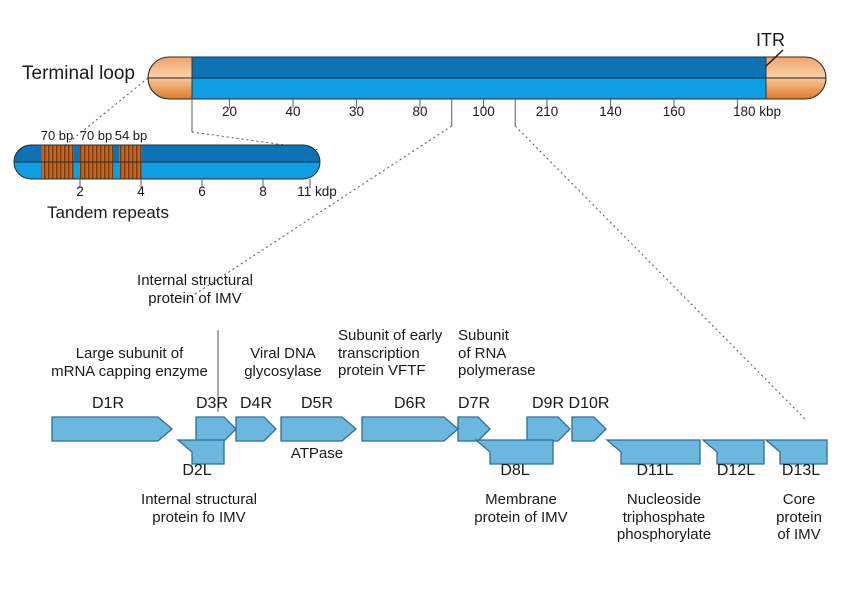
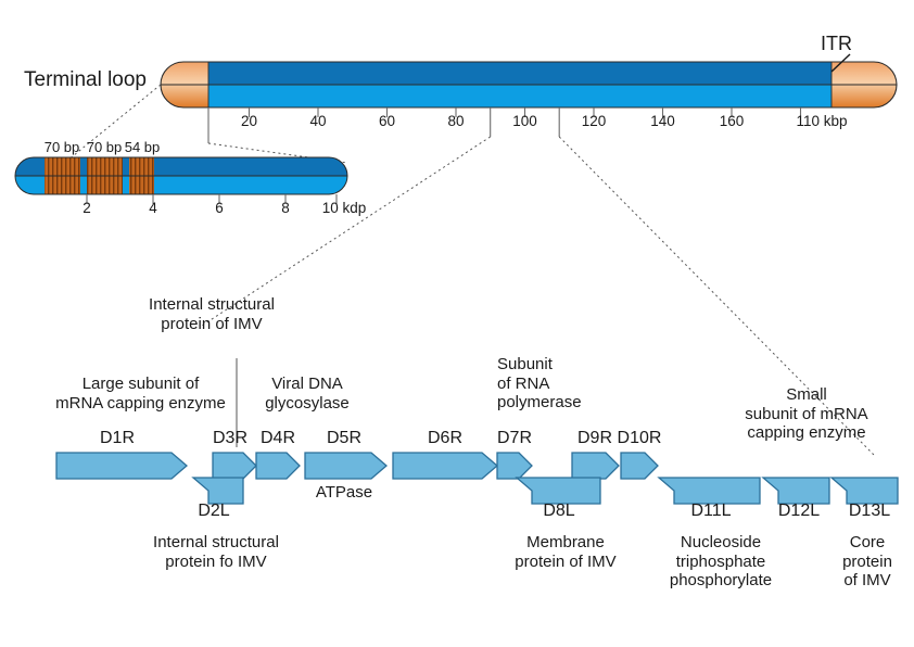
  Terminal loop
  ITR
  20
  40
- 30
+ 60
  80
  100
- 210
+ 120
  140
  160
- 180 kbp
+ 110 kbp
  70 bp
  70 bp
  54 bp
  2
  4
  6
  8
- 11 kdp
+ 10 kdp
- Tandem repeats
  Internal structural
  protein of IMV
  Large subunit of
  mRNA capping enzyme
  Viral DNA
  glycosylase
- Subunit of early
- transcription
- protein VFTF
  Subunit
  of RNA
  polymerase
+ Small
+ subunit of mRNA
+ capping enzyme
  D1R
  D3R
  D4R
  D5R
  D6R
  D7R
  D9R
  D10R
  ATPase
  D2L
  D8L
  D11L
  D12L
  D13L
  Internal structural
  protein fo IMV
  Membrane
  protein of IMV
  Nucleoside
  triphosphate
  phosphorylate
  Core
  protein
  of IMV
